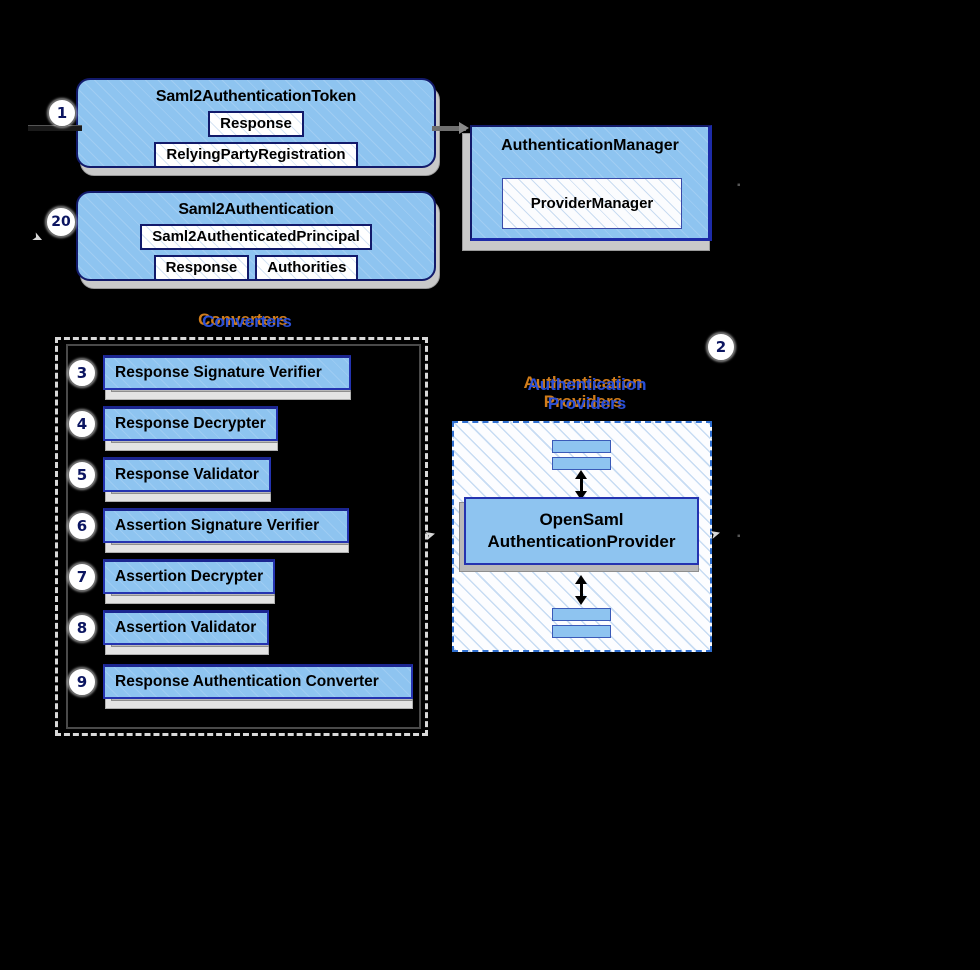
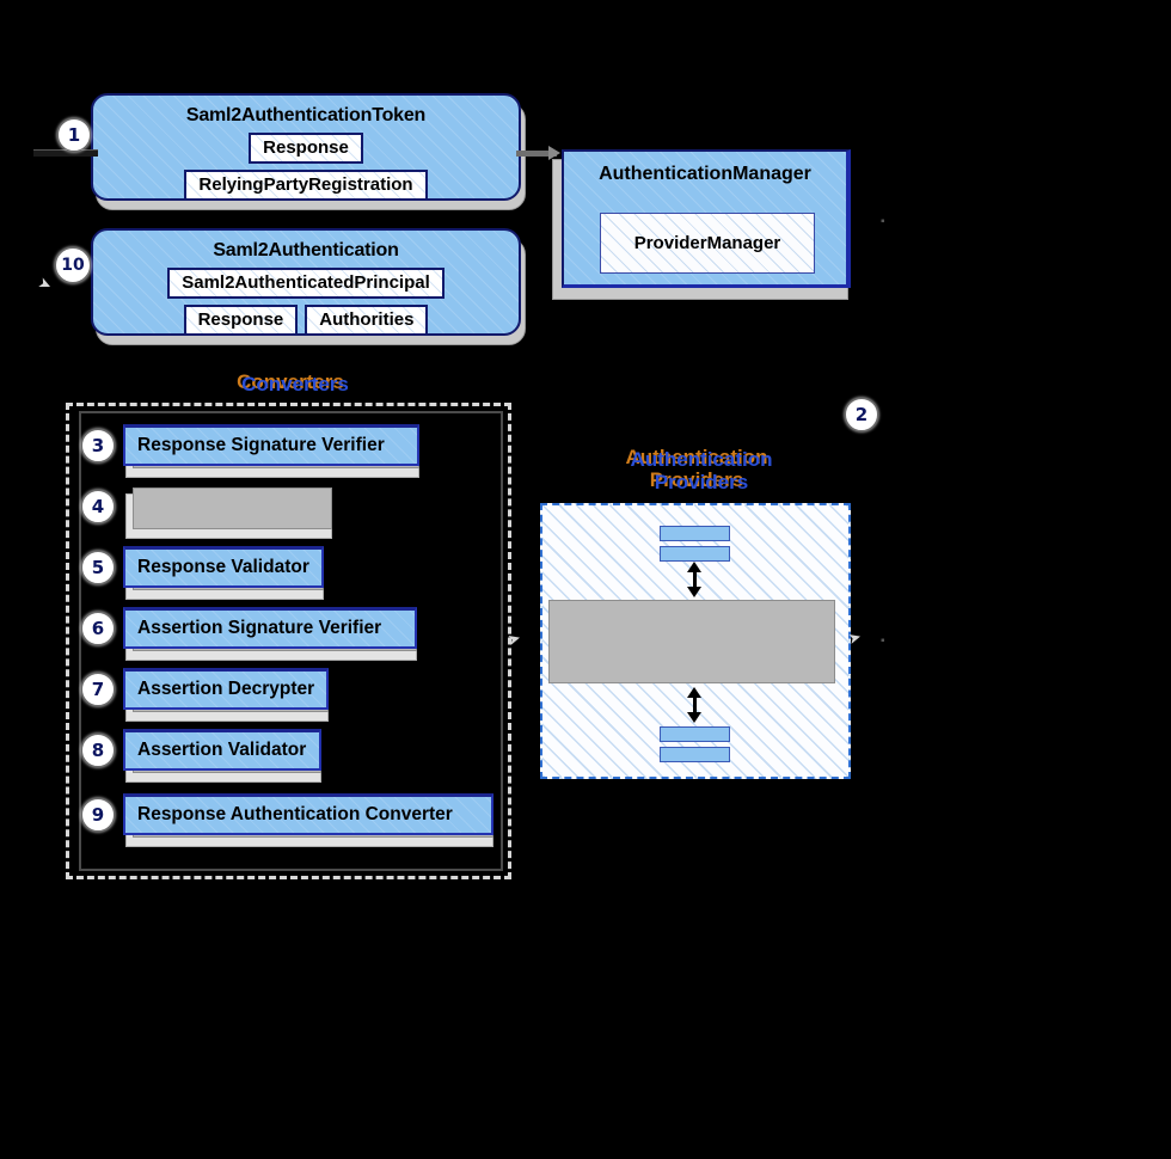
  Saml2AuthenticationToken
  Response
  RelyingPartyRegistration
  1
  Saml2Authentication
  Saml2AuthenticatedPrincipal
  Response
  Authorities
- 20
+ 10
  AuthenticationManager
  ProviderManager
  ▪
  Converters
  Converters
  Response Signature Verifier
  3
- Response Decrypter
  4
  Response Validator
  5
  Assertion Signature Verifier
  6
  Assertion Decrypter
  7
  Assertion Validator
  8
  Response Authentication Converter
  9
  2
  Authentication
  Providers
  Authentication
  Providers
- OpenSaml
- AuthenticationProvider
  ▪
